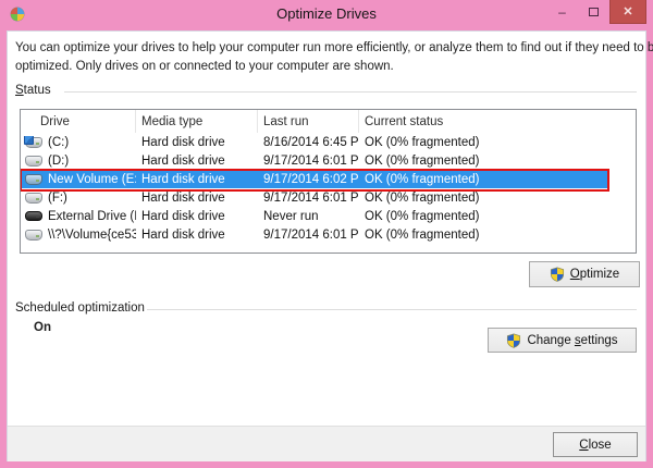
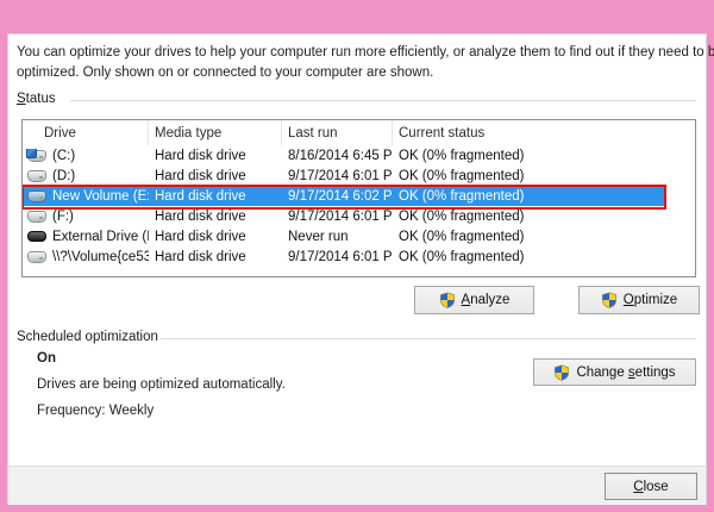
- Optimize Drives
- –
- ✕
  You can optimize your drives to help your computer run more efficiently, or analyze them to find out if they need to b
- optimized. Only drives on or connected to your computer are shown.
+ optimized. Only shown on or connected to your computer are shown.
  Status
  Drive
  Media type
  Last run
  Current status
  (C:)
  Hard disk drive
  8/16/2014 6:45 P
  OK (0% fragmented)
  (D:)
  Hard disk drive
  9/17/2014 6:01 P
  OK (0% fragmented)
  New Volume (E:
  Hard disk drive
  9/17/2014 6:02 P
  OK (0% fragmented)
  (F:)
  Hard disk drive
  9/17/2014 6:01 P
  OK (0% fragmented)
  External Drive (I
  Hard disk drive
  Never run
  OK (0% fragmented)
  \\?\Volume{ce53
  Hard disk drive
  9/17/2014 6:01 P
  OK (0% fragmented)
+ Analyze
  Optimize
  Scheduled optimization
  On
+ Drives are being optimized automatically.
+ Frequency: Weekly
  Change settings
  Close
